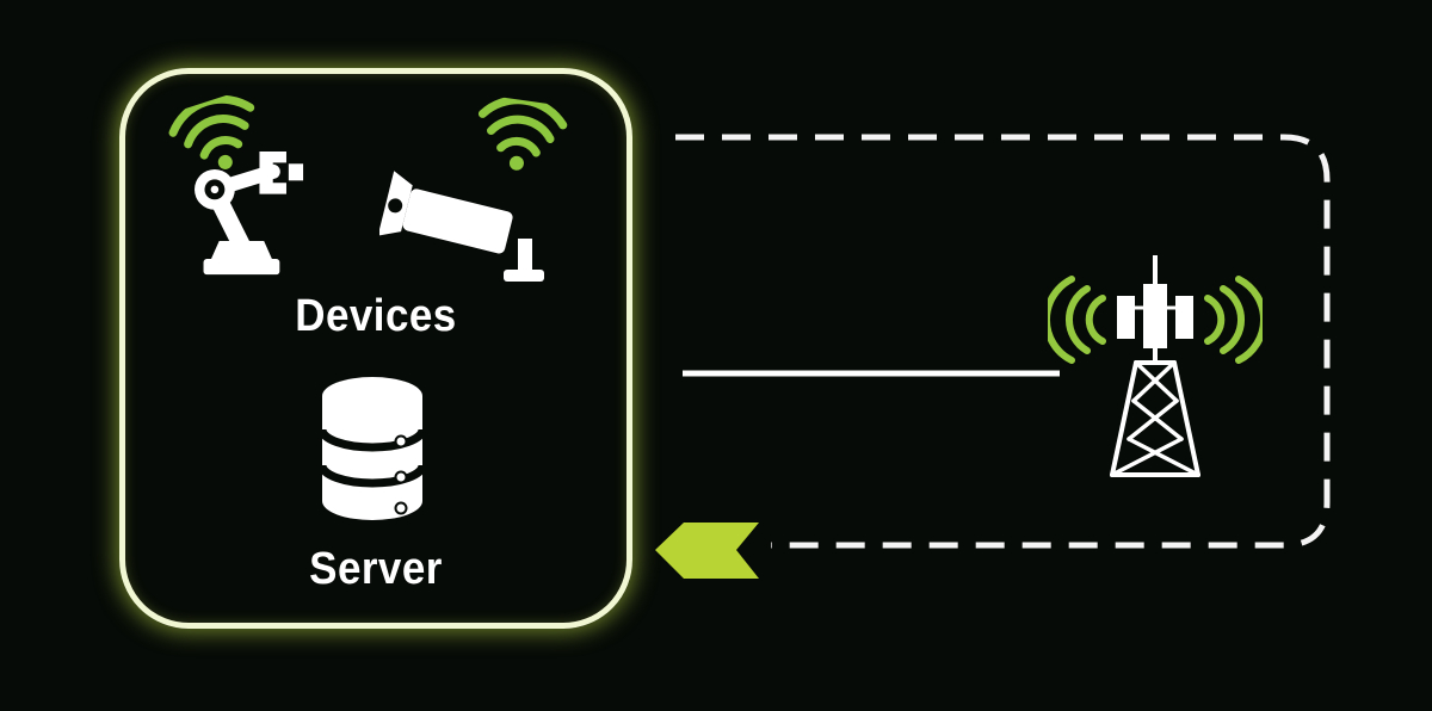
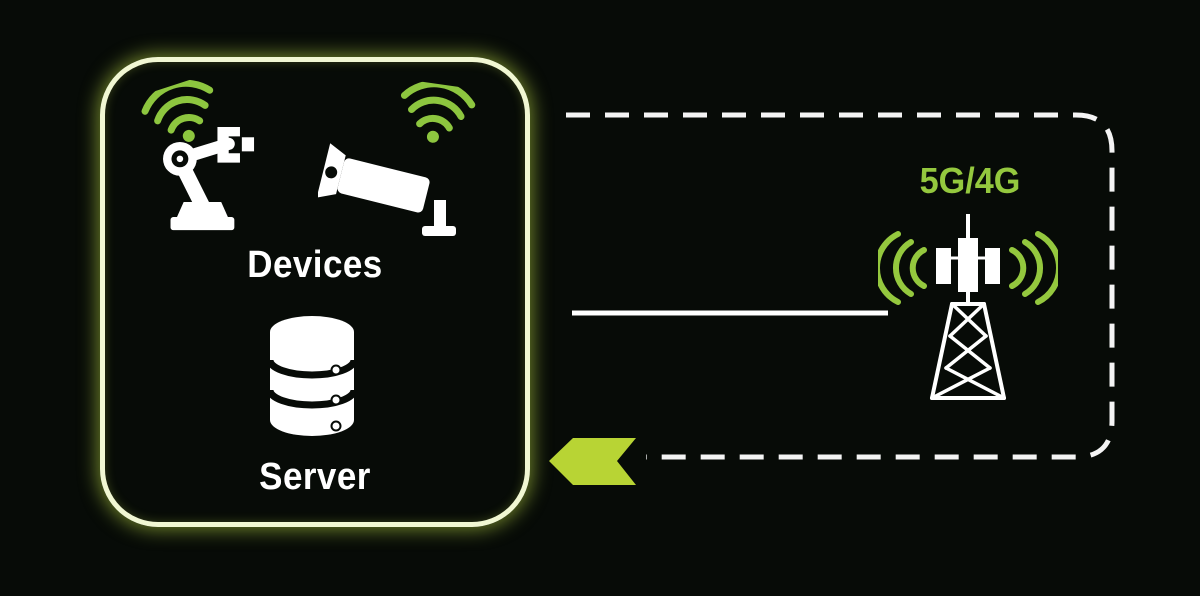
  Devices
  Server
+ 5G/4G
